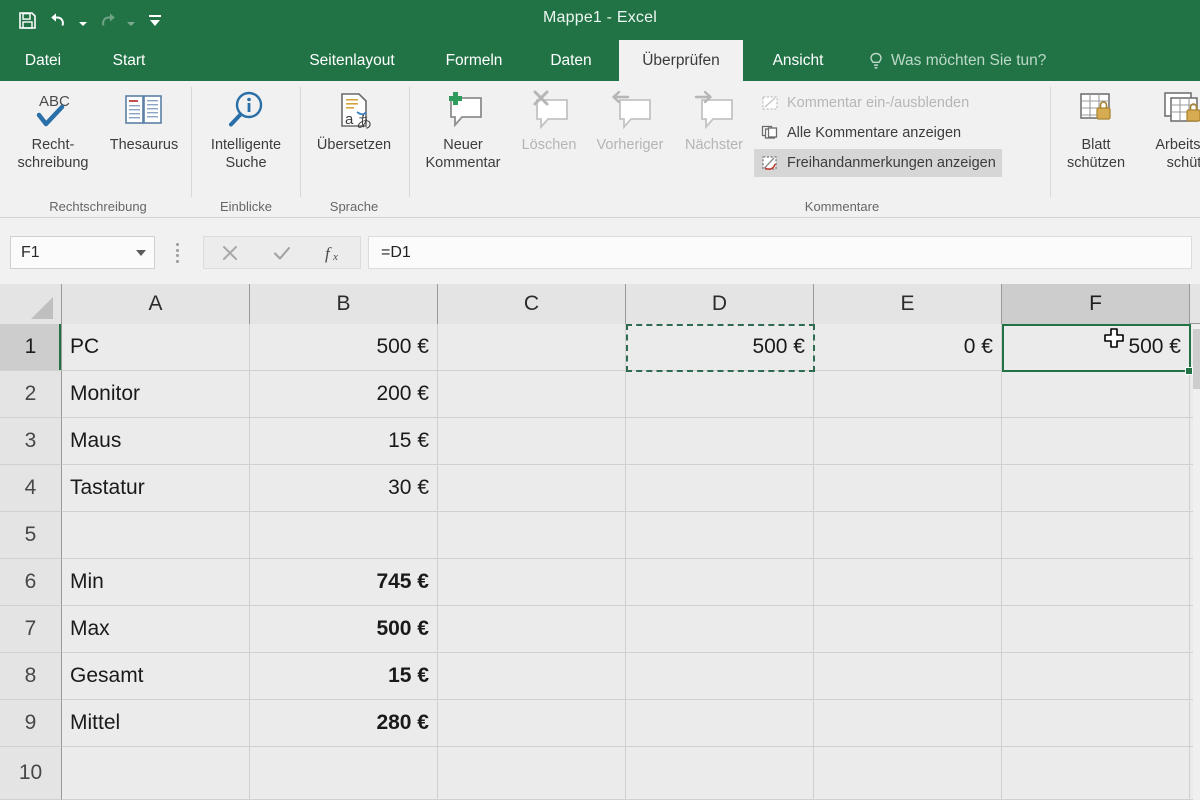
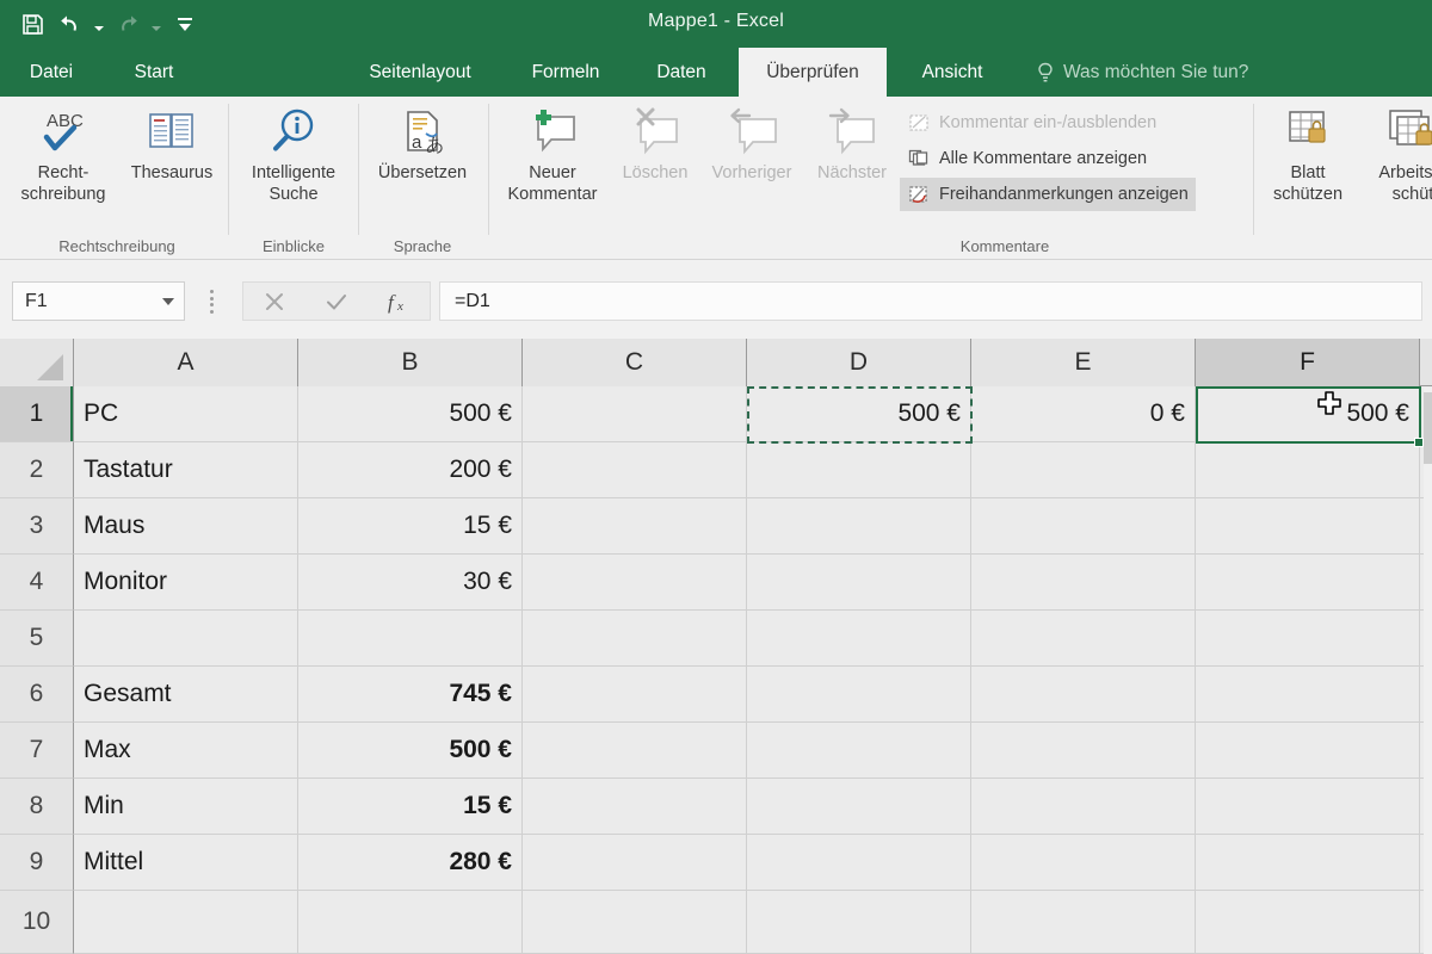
  Mappe1 - Excel
  Datei
  Start
  Seitenlayout
  Formeln
  Daten
  Überprüfen
  Ansicht
  Was möchten Sie tun?
  ABC
  Recht-
  schreibung
  Thesaurus
  Rechtschreibung
  Intelligente
  Suche
  Einblicke
  a
  あ
  Übersetzen
  Sprache
  Neuer
  Kommentar
  Löschen
  Vorheriger
  Nächster
  Kommentar ein-/ausblenden
  Alle Kommentare anzeigen
  Freihandanmerkungen anzeigen
  Kommentare
  Blatt
  schützen
  Arbeits
  schüt
  F1
  f
  x
  =D1
  A
  B
  C
  D
  E
  F
  1
  2
  3
  4
  5
  6
  7
  8
  9
  10
  PC
- Monitor
+ Tastatur
  Maus
- Tastatur
+ Monitor
- Min
+ Gesamt
  Max
- Gesamt
+ Min
  Mittel
  500 €
  200 €
  15 €
  30 €
  745 €
  500 €
  15 €
  280 €
  500 €
  0 €
  500 €
